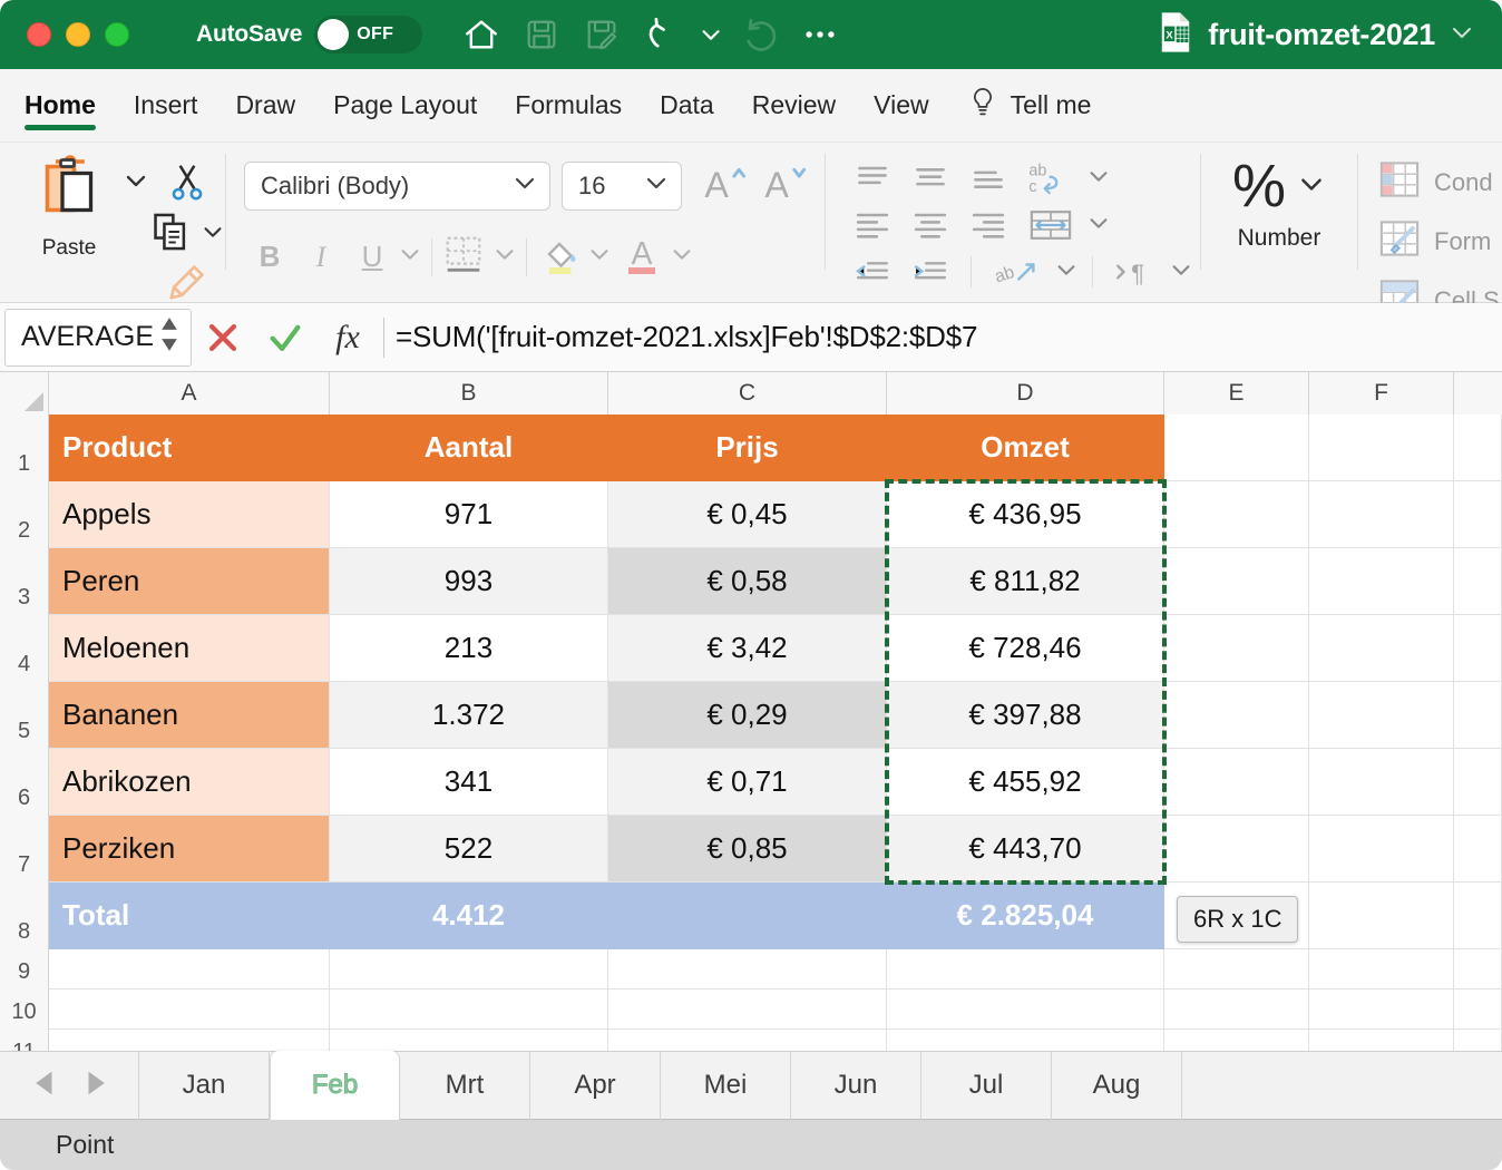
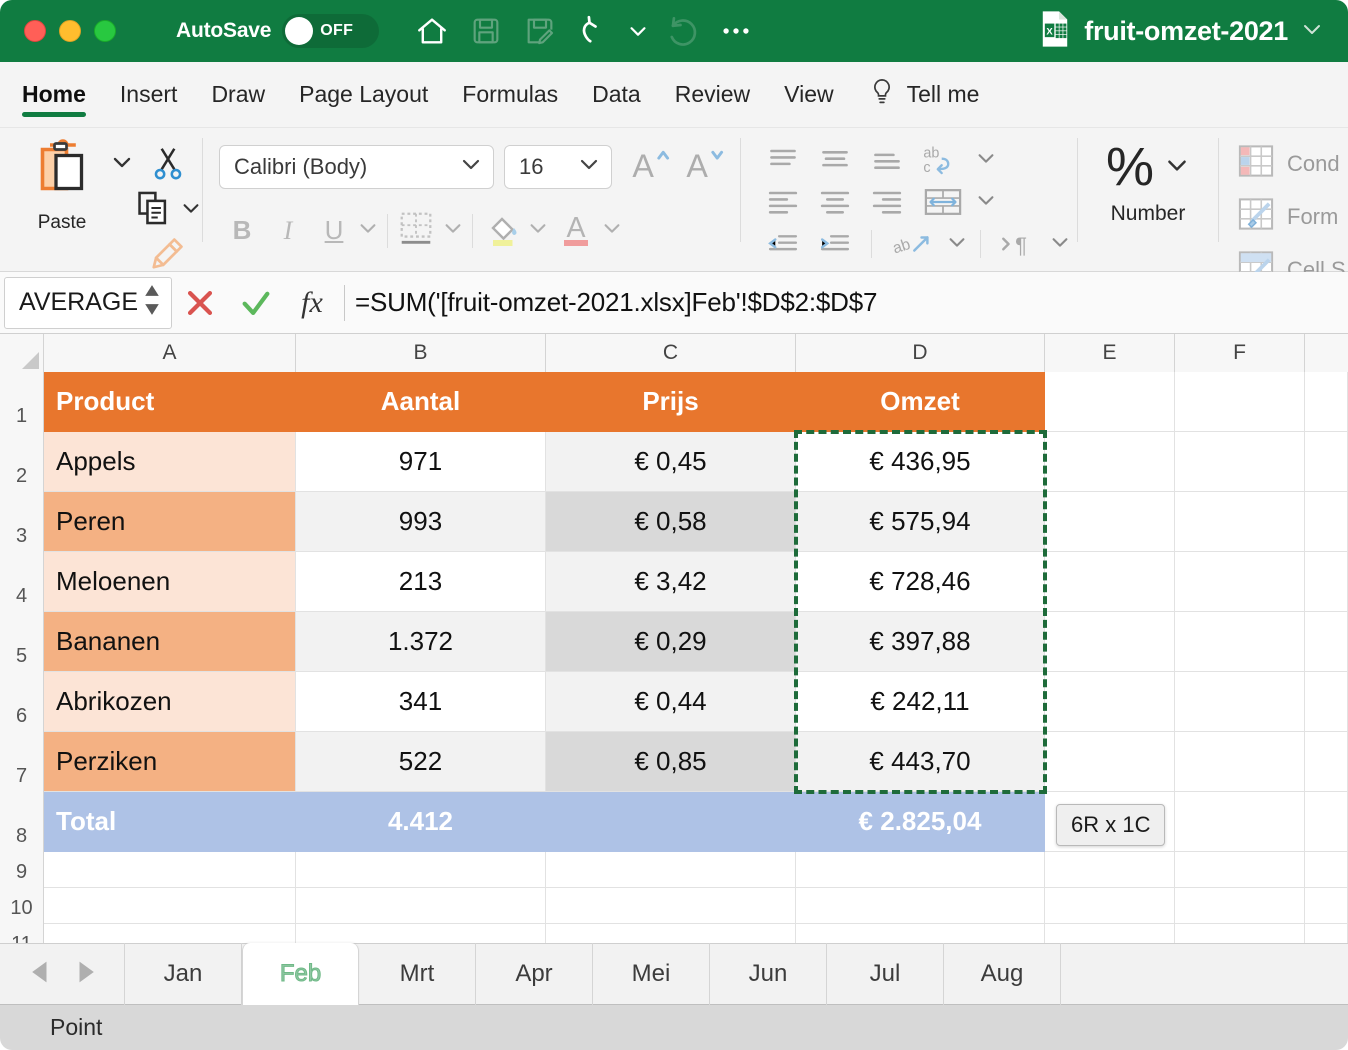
  AutoSave
  OFF
  X
  fruit-omzet-2021
  Home
  Insert
  Draw
  Page Layout
  Formulas
  Data
  Review
  View
  Tell me
  Paste
  Calibri (Body)
  16
  A
  A
  B
  I
  U
  A
  ab
  c
  ¶
  %
  Number
  Cond
  Form
  Cell S
  AVERAGE
  fx
  =SUM('[fruit-omzet-2021.xlsx]Feb'!$D$2:$D$7
  A
  B
  C
  D
  E
  F
  1
  2
  3
  4
  5
  6
  7
  8
  9
  10
  Product
  Aantal
  Prijs
  Omzet
  Appels
  971
  € 0,45
  € 436,95
  Peren
  993
  € 0,58
- € 811,82
+ € 575,94
  Meloenen
  213
  € 3,42
  € 728,46
  Bananen
  1.372
  € 0,29
  € 397,88
  Abrikozen
  341
- € 0,71
+ € 0,44
- € 455,92
+ € 242,11
  Perziken
  522
  € 0,85
  € 443,70
  Total
  4.412
  € 2.825,04
  6R x 1C
  Jan
  Feb
  Mrt
  Apr
  Mei
  Jun
  Jul
  Aug
  Point
